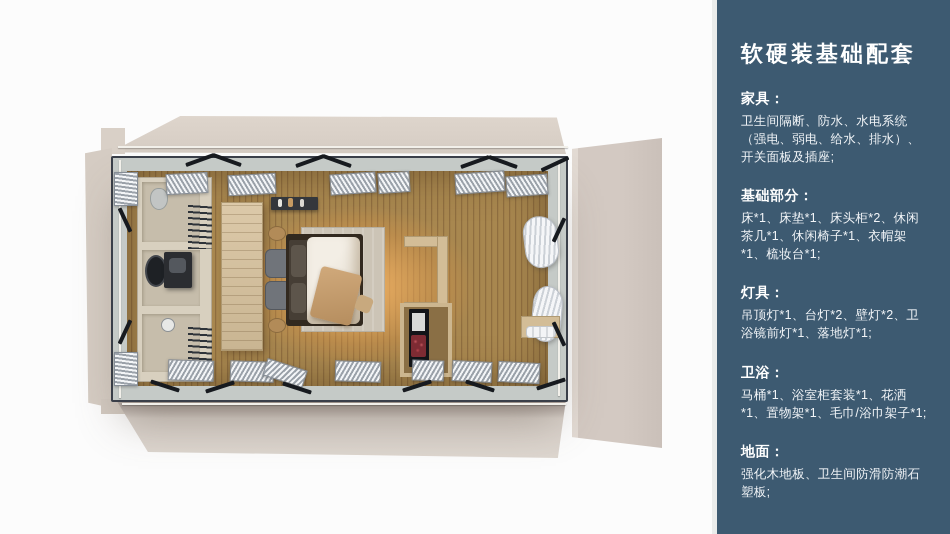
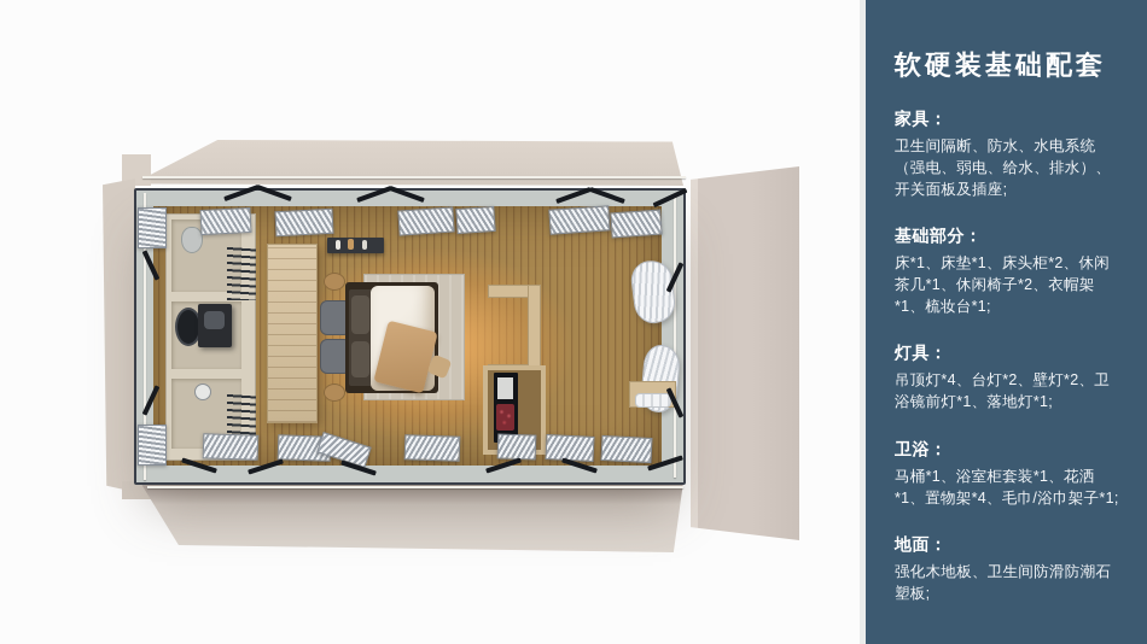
  软硬装基础配套
  家具：
  卫生间隔断、防水、水电系统（强电、弱电、给水、排水）、开关面板及插座;
  基础部分：
- 床*1、床垫*1、床头柜*2、休闲茶几*1、休闲椅子*1、衣帽架*1、梳妆台*1;
+ 床*1、床垫*1、床头柜*2、休闲茶几*1、休闲椅子*2、衣帽架*1、梳妆台*1;
  灯具：
- 吊顶灯*1、台灯*2、壁灯*2、卫浴镜前灯*1、落地灯*1;
+ 吊顶灯*4、台灯*2、壁灯*2、卫浴镜前灯*1、落地灯*1;
  卫浴：
- 马桶*1、浴室柜套装*1、花洒*1、置物架*1、毛巾/浴巾架子*1;
+ 马桶*1、浴室柜套装*1、花洒*1、置物架*4、毛巾/浴巾架子*1;
  地面：
  强化木地板、卫生间防滑防潮石塑板;
